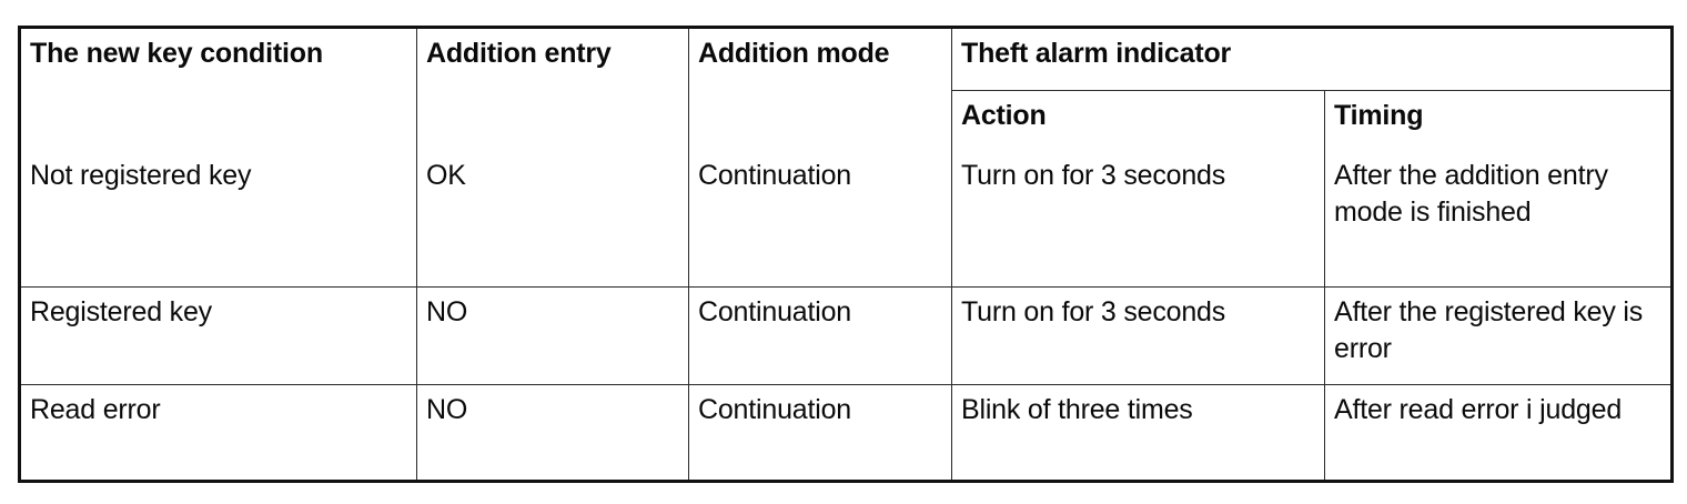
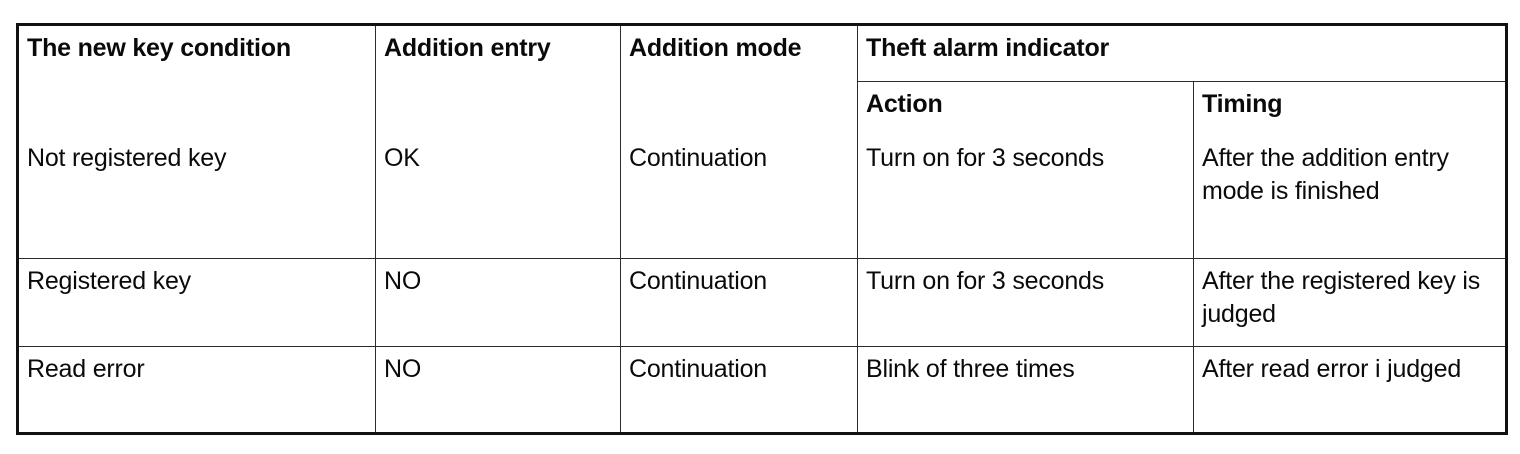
  The new key condition	Addition entry	Addition mode	Theft alarm indicator
  Action	Timing
  Not registered key	OK	Continuation	Turn on for 3 seconds	After the addition entry mode is finished
- Registered key	NO	Continuation	Turn on for 3 seconds	After the registered key is error
+ Registered key	NO	Continuation	Turn on for 3 seconds	After the registered key is judged
  Read error	NO	Continuation	Blink of three times	After read error i judged
